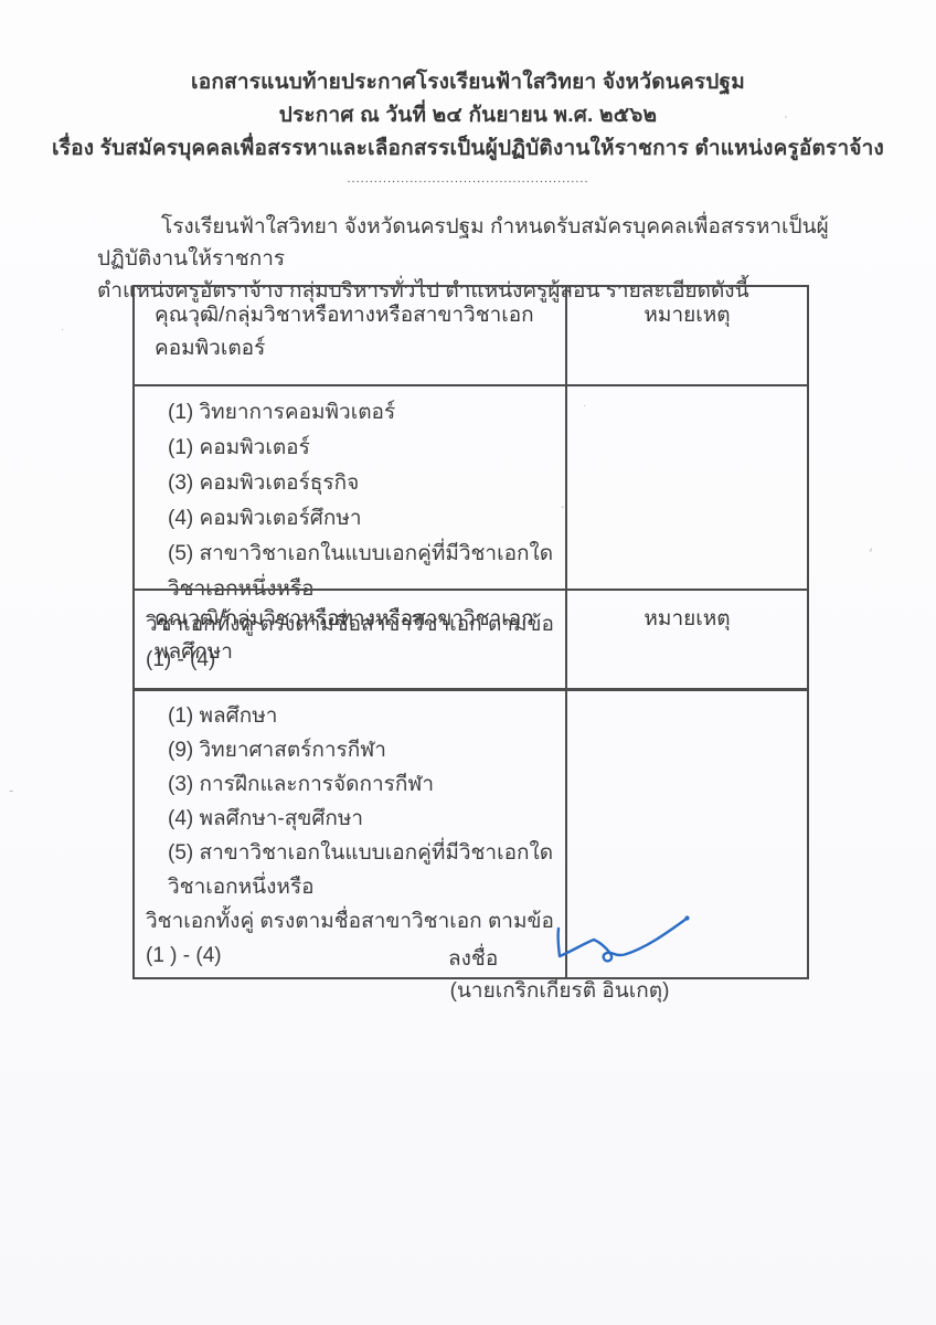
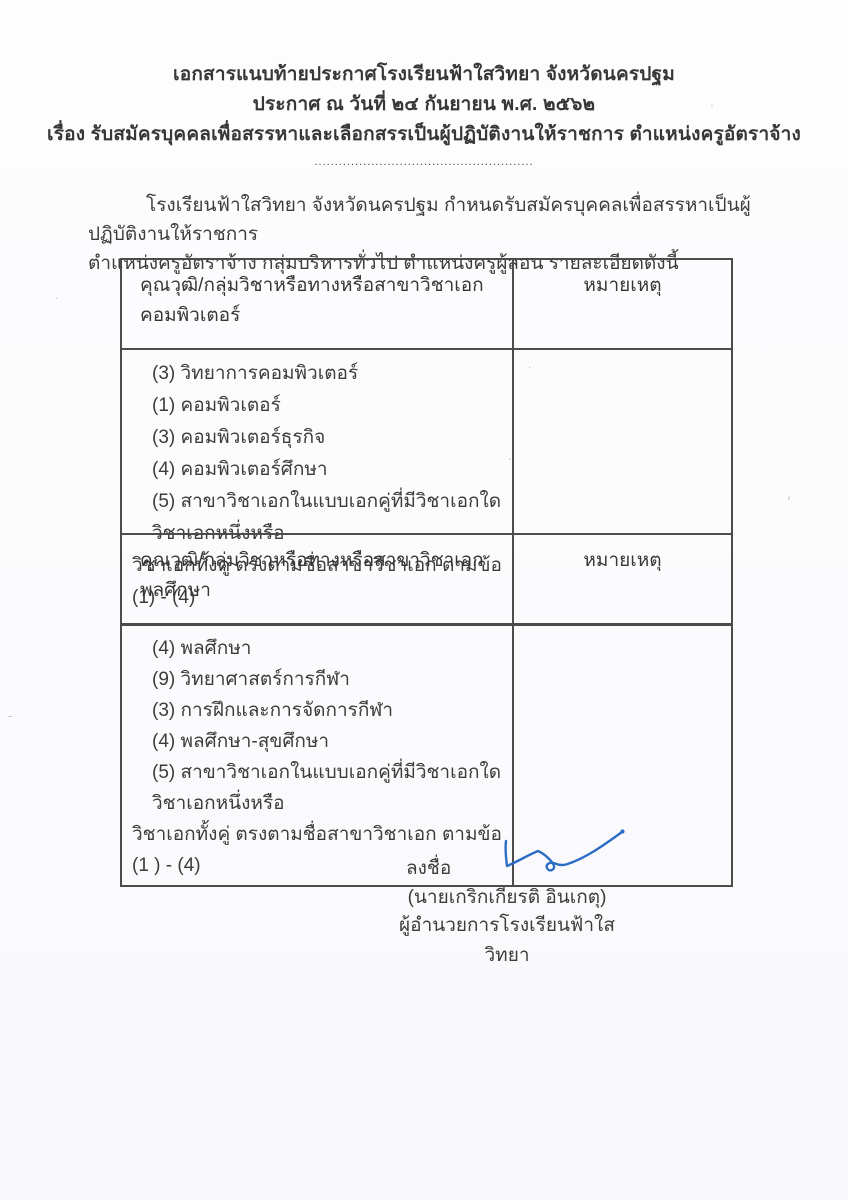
  เอกสารแนบท้ายประกาศโรงเรียนฟ้าใสวิทยา จังหวัดนครปฐม
  ประกาศ ณ วันที่ ๒๔ กันยายน พ.ศ. ๒๕๖๒
  เรื่อง รับสมัครบุคคลเพื่อสรรหาและเลือกสรรเป็นผู้ปฏิบัติงานให้ราชการ ตำแหน่งครูอัตราจ้าง
  ......................................................
  โรงเรียนฟ้าใสวิทยา จังหวัดนครปฐม กำหนดรับสมัครบุคคลเพื่อสรรหาเป็นผู้ปฏิบัติงานให้ราชการ
  ตำแหน่งครูอัตราจ้าง กลุ่มบริหารทั่วไป ตำแหน่งครูผู้สอน รายละเอียดดังนี้
  คุณวุฒิ/กลุ่มวิชาหรือทางหรือสาขาวิชาเอกคอมพิวเตอร์
  หมายเหตุ
- (1) วิทยาการคอมพิวเตอร์
+ (3) วิทยาการคอมพิวเตอร์
  (1) คอมพิวเตอร์
  (3) คอมพิวเตอร์ธุรกิจ
  (4) คอมพิวเตอร์ศึกษา
  (5) สาขาวิชาเอกในแบบเอกคู่ที่มีวิชาเอกใดวิชาเอกหนึ่งหรือ
  วิชาเอกทั้งคู่ ตรงตามชื่อสาขาวิชาเอก ตามข้อ (1) - (4)
  คุณวุฒิ/กลุ่มวิชาหรือทางหรือสาขาวิชาเอกพลศึกษา
  หมายเหตุ
- (1) พลศึกษา
+ (4) พลศึกษา
  (9) วิทยาศาสตร์การกีฬา
  (3) การฝึกและการจัดการกีฬา
  (4) พลศึกษา-สุขศึกษา
  (5) สาขาวิชาเอกในแบบเอกคู่ที่มีวิชาเอกใดวิชาเอกหนึ่งหรือ
  วิชาเอกทั้งคู่ ตรงตามชื่อสาขาวิชาเอก ตามข้อ (1 ) - (4)
  ลงชื่อ
  (นายเกริกเกียรติ อินเกตุ)
+ ผู้อำนวยการโรงเรียนฟ้าใสวิทยา
  ·
  ·
  .
  -
  ⸲
  ʹ
